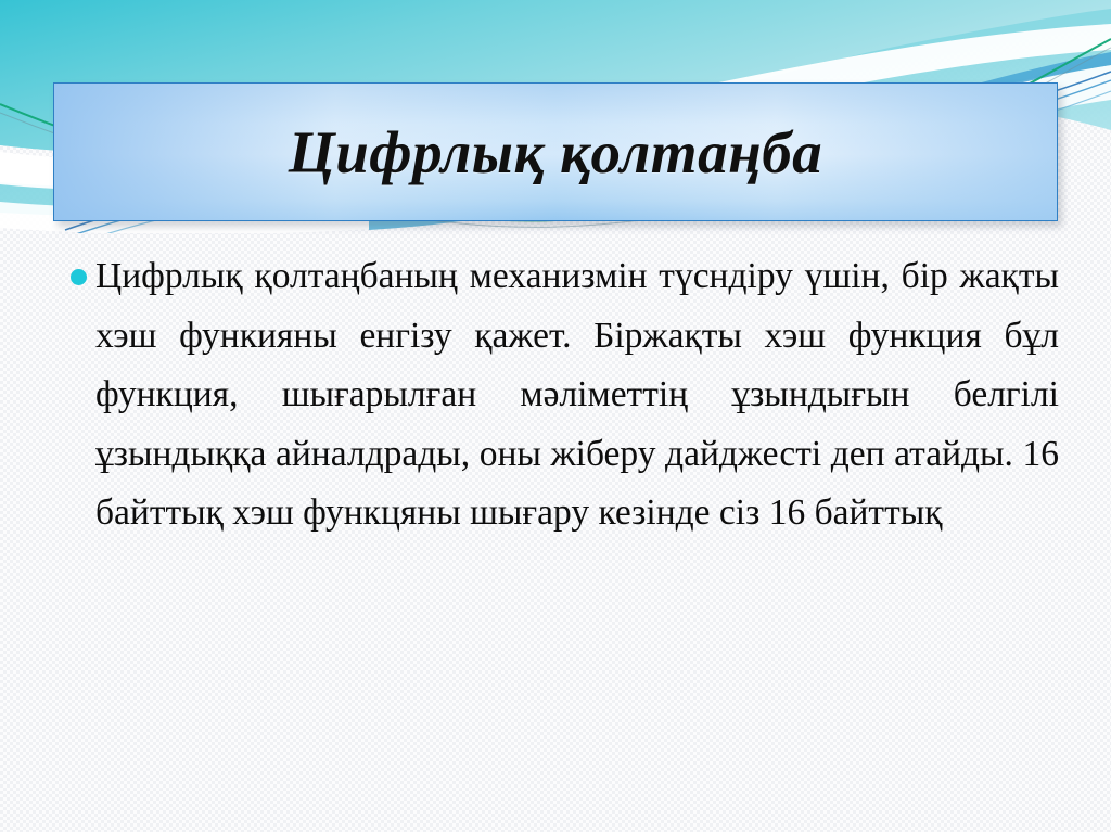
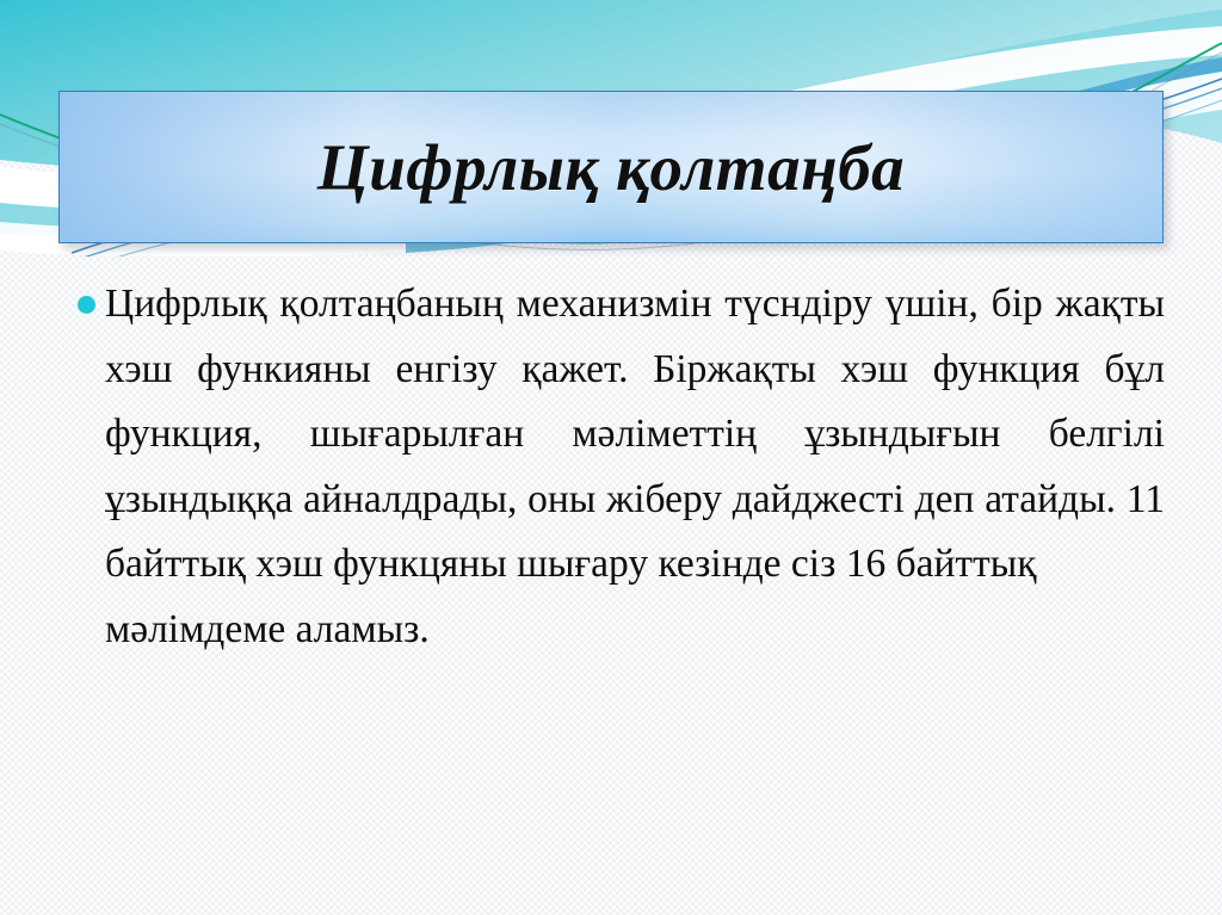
  Цифрлық қолтаңба
- Цифрлық қолтаңбаның механизмін түсндіру үшін, бір жақты хэш функияны енгізу қажет. Біржақты хэш функция бұл функция, шығарылған мәліметтің ұзындығын белгілі ұзындыққа айналдрады, оны жіберу дайджесті деп атайды. 16 байттық хэш функцяны шығару кезінде сіз 16 байттық
+ Цифрлық қолтаңбаның механизмін түсндіру үшін, бір жақты хэш функияны енгізу қажет. Біржақты хэш функция бұл функция, шығарылған мәліметтің ұзындығын белгілі ұзындыққа айналдрады, оны жіберу дайджесті деп атайды. 11 байттық хэш функцяны шығару кезінде сіз 16 байттық
+ мәлімдеме аламыз.
